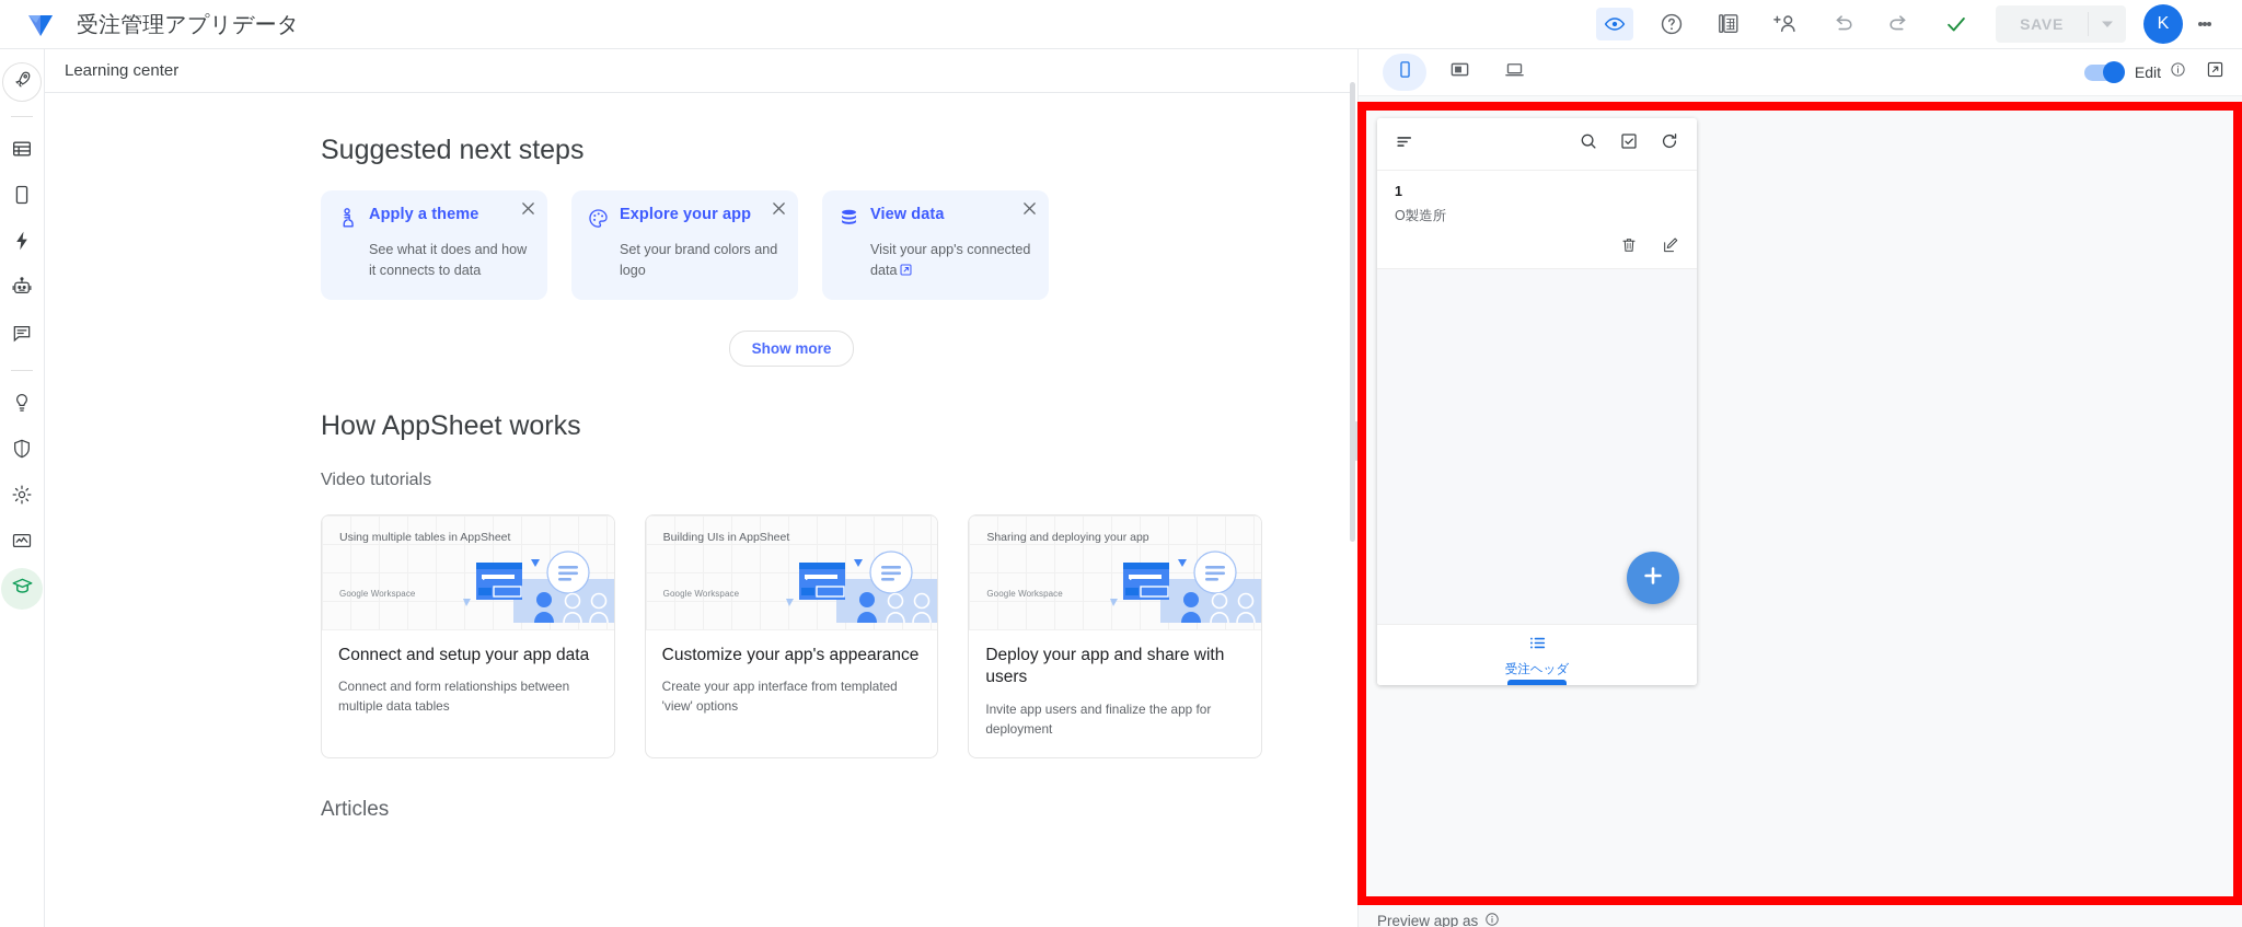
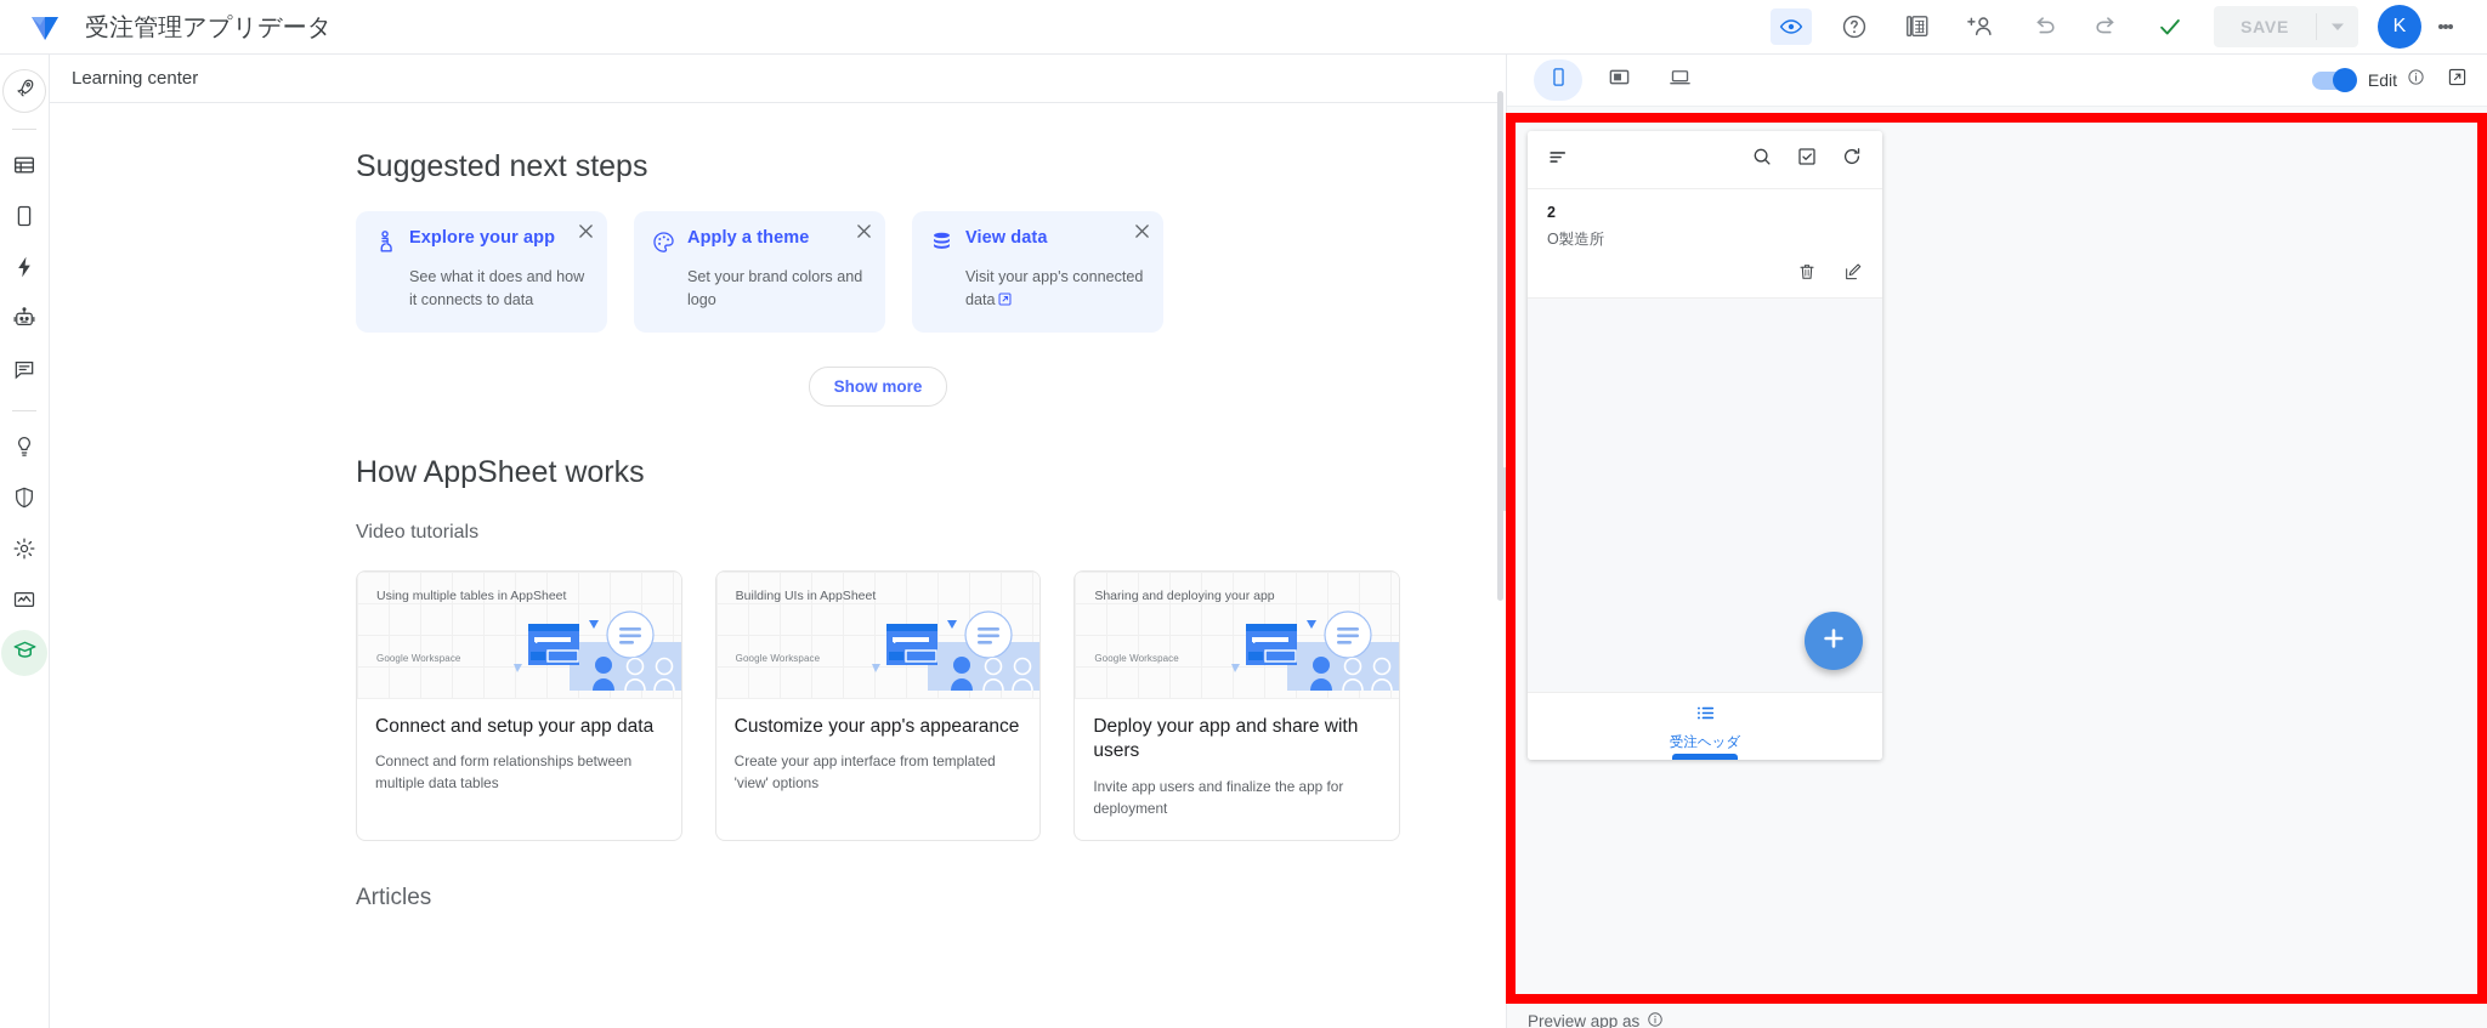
  受注管理アプリデータ
  SAVE
  K
  Learning center
  Suggested next steps
- Apply a theme
+ Explore your app
  See what it does and how it connects to data
- Explore your app
+ Apply a theme
  Set your brand colors and logo
  View data
  Visit your app's connected data
  Show more
  How AppSheet works
  Video tutorials
  Using multiple tables in AppSheet
  Google Workspace
  Connect and setup your app data
  Connect and form relationships between multiple data tables
  Building UIs in AppSheet
  Google Workspace
  Customize your app's appearance
  Create your app interface from templated 'view' options
  Sharing and deploying your app
  Google Workspace
  Deploy your app and share with users
  Invite app users and finalize the app for deployment
  Articles
  Edit
- 1
+ 2
  O製造所
  受注ヘッダ
  Preview app as
